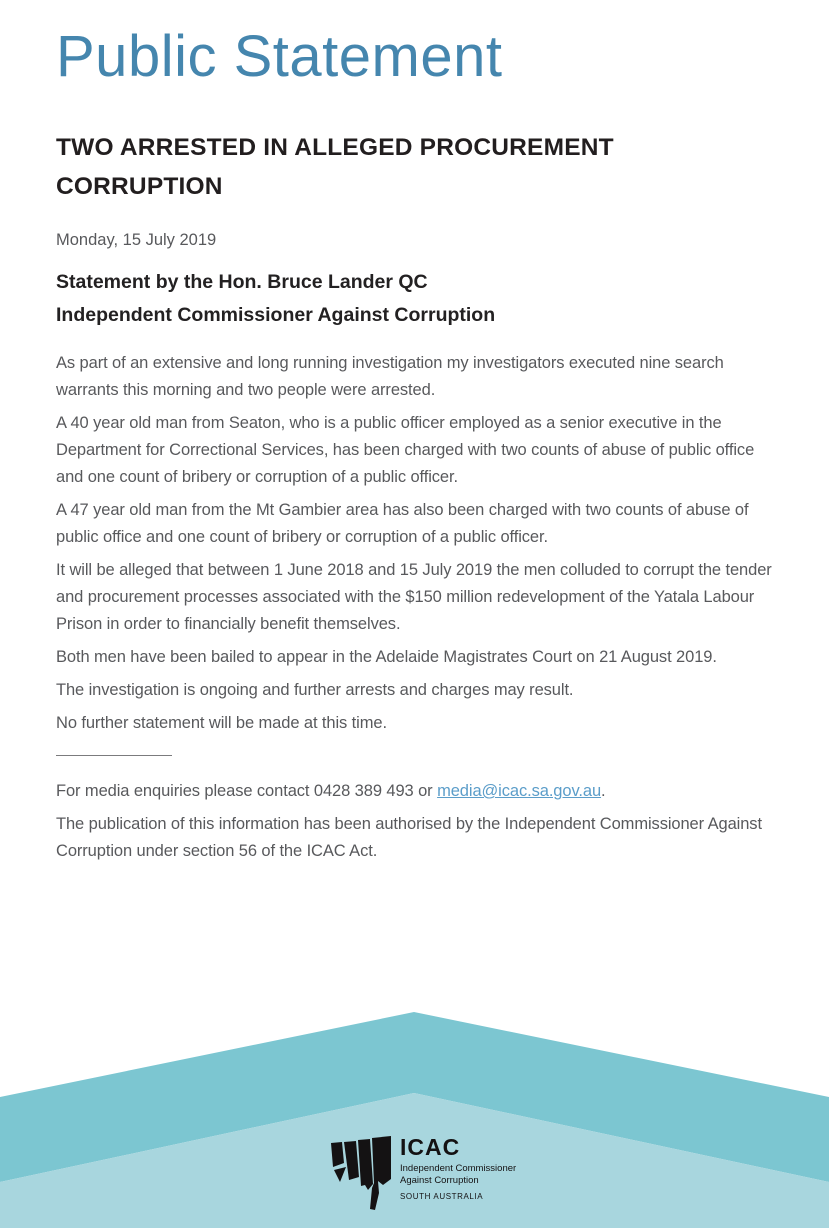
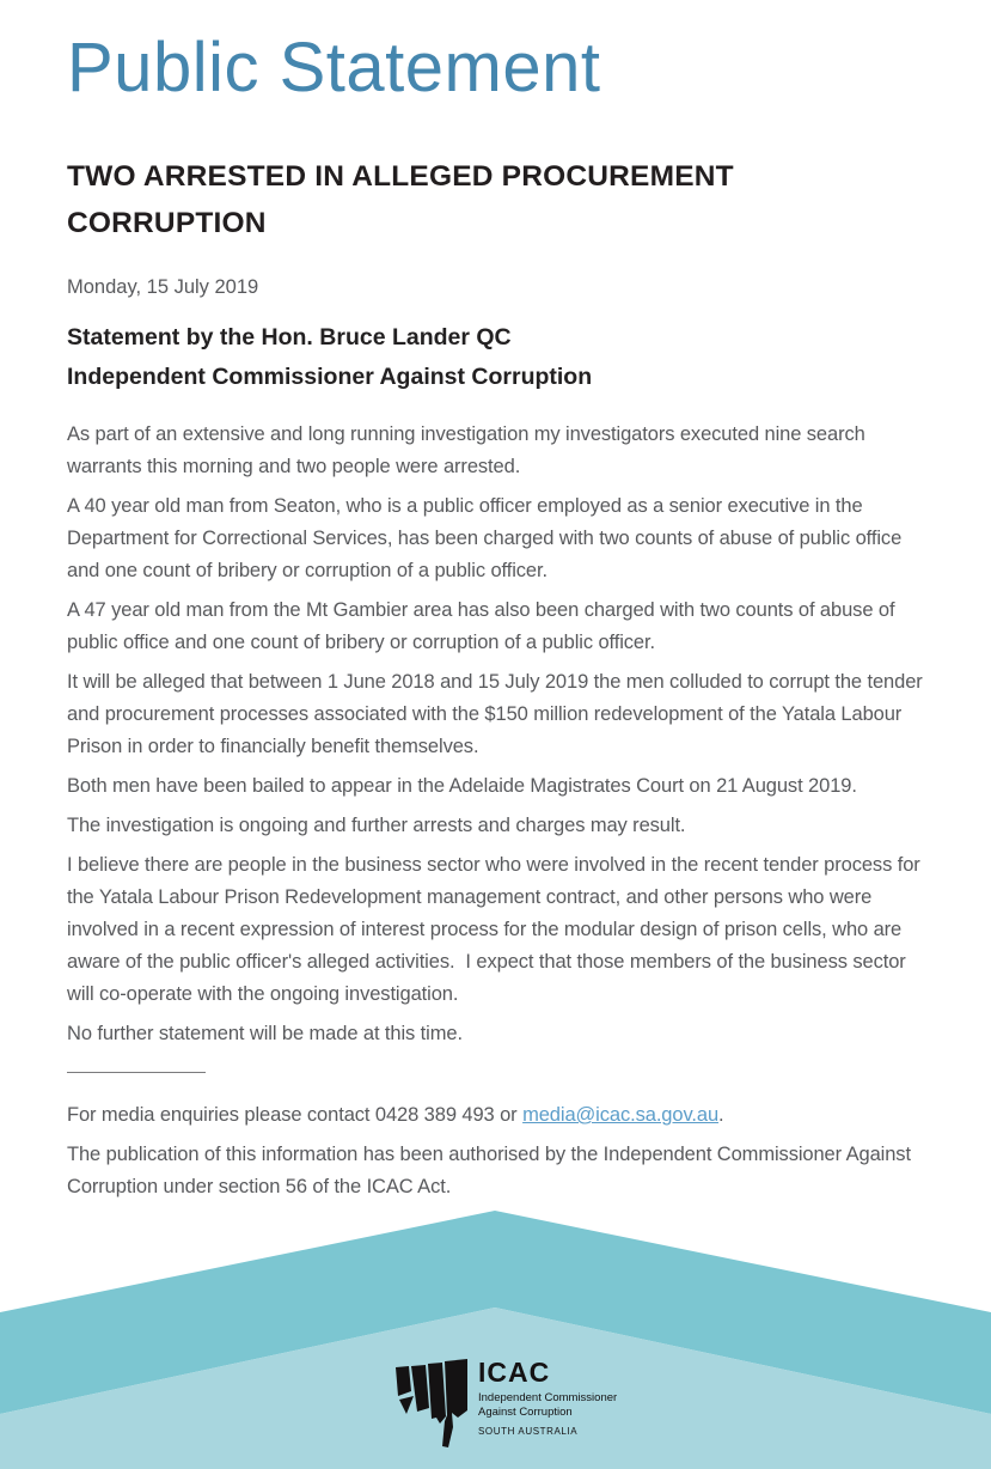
  Public Statement
  TWO ARRESTED IN ALLEGED PROCUREMENT CORRUPTION
  Monday, 15 July 2019
  Statement by the Hon. Bruce Lander QC
  Independent Commissioner Against Corruption
  As part of an extensive and long running investigation my investigators executed nine search warrants this morning and two people were arrested.
  A 40 year old man from Seaton, who is a public officer employed as a senior executive in the Department for Correctional Services, has been charged with two counts of abuse of public office and one count of bribery or corruption of a public officer.
  A 47 year old man from the Mt Gambier area has also been charged with two counts of abuse of public office and one count of bribery or corruption of a public officer.
  It will be alleged that between 1 June 2018 and 15 July 2019 the men colluded to corrupt the tender and procurement processes associated with the $150 million redevelopment of the Yatala Labour Prison in order to financially benefit themselves.
  Both men have been bailed to appear in the Adelaide Magistrates Court on 21 August 2019.
  The investigation is ongoing and further arrests and charges may result.
+ I believe there are people in the business sector who were involved in the recent tender process for the Yatala Labour Prison Redevelopment management contract, and other persons who were involved in a recent expression of interest process for the modular design of prison cells, who are aware of the public officer's alleged activities. I expect that those members of the business sector will co-operate with the ongoing investigation.
  No further statement will be made at this time.
  For media enquiries please contact 0428 389 493 or media@icac.sa.gov.au.
  The publication of this information has been authorised by the Independent Commissioner Against Corruption under section 56 of the ICAC Act.
  ICAC
  Independent Commissioner
  Against Corruption
  SOUTH AUSTRALIA
